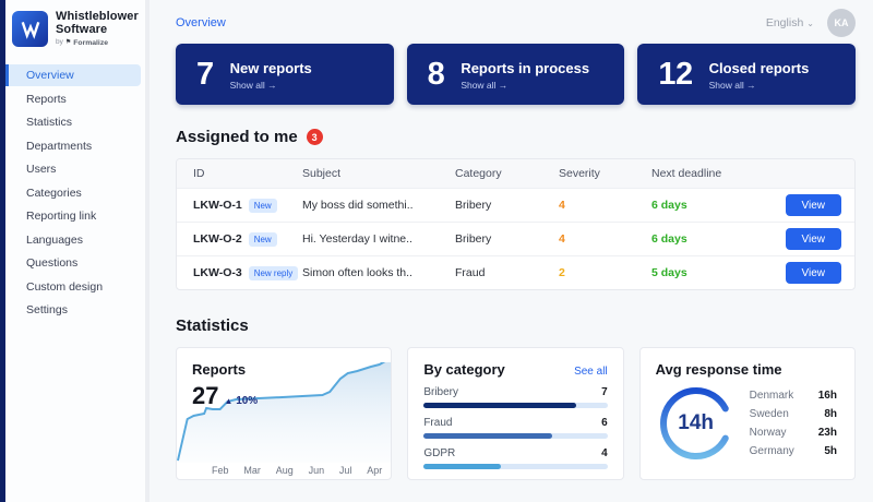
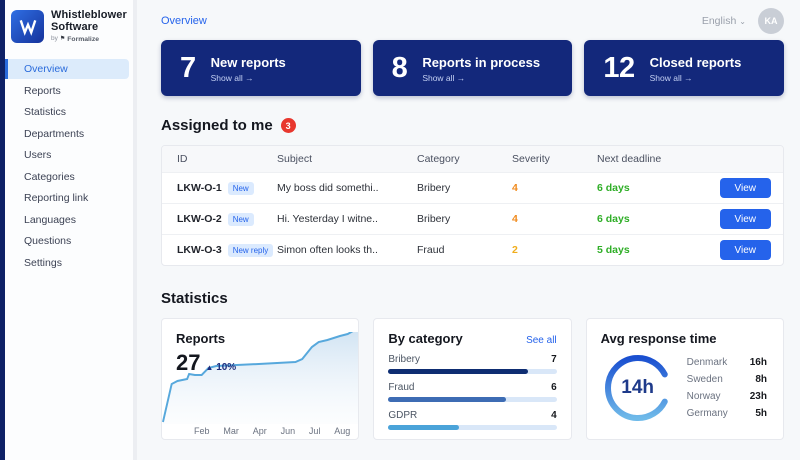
  Whistleblower
  Software
  Overview
  Reports
  Statistics
  Departments
  Users
  Categories
  Reporting link
  Languages
  Questions
- Custom design
  Settings
  Overview
  English
  ⌄
  KA
  7
  New reports
  Show all →
  8
  Reports in process
  Show all →
  12
  Closed reports
  Show all →
  Assigned to me
  3
  ID
  Subject
  Category
  Severity
  Next deadline
  LKW-O-1
  New
  My boss did somethi..
  Bribery
  4
  6 days
  View
  LKW-O-2
  New
  Hi. Yesterday I witne..
  Bribery
  4
  6 days
  View
  LKW-O-3
  New reply
  Simon often looks th..
  Fraud
  2
  5 days
  View
  Statistics
  Reports
  27
  ▲ 10%
  Feb
  Mar
- Aug
+ Apr
  Jun
  Jul
- Apr
+ Aug
  By category
  See all
  Bribery
  7
  Fraud
  6
  GDPR
  4
  Avg response time
  14h
  Denmark
  16h
  Sweden
  8h
  Norway
  23h
  Germany
  5h
